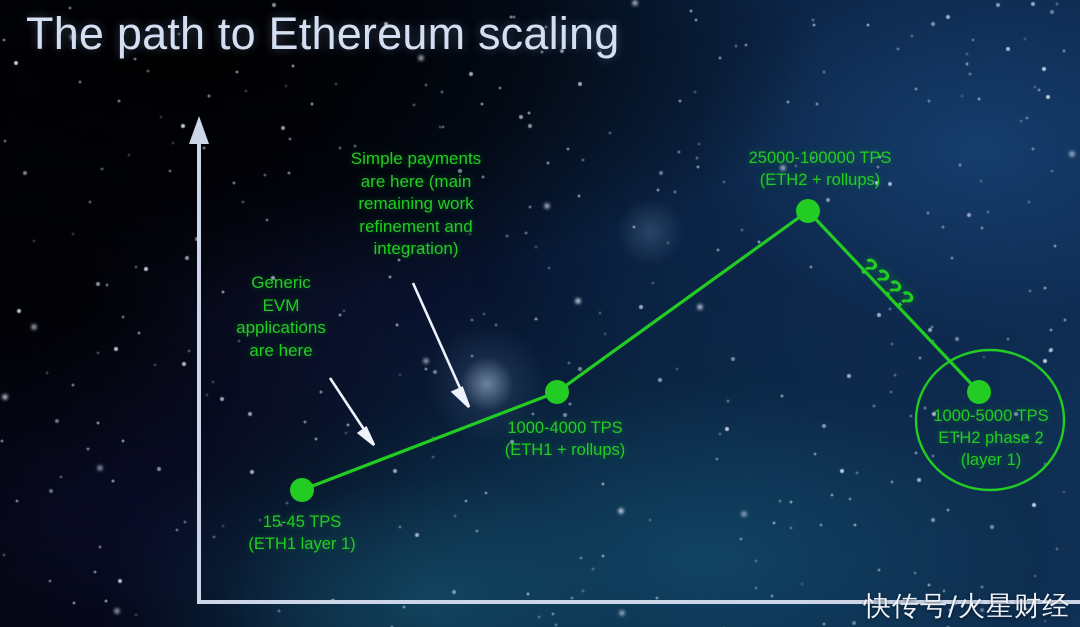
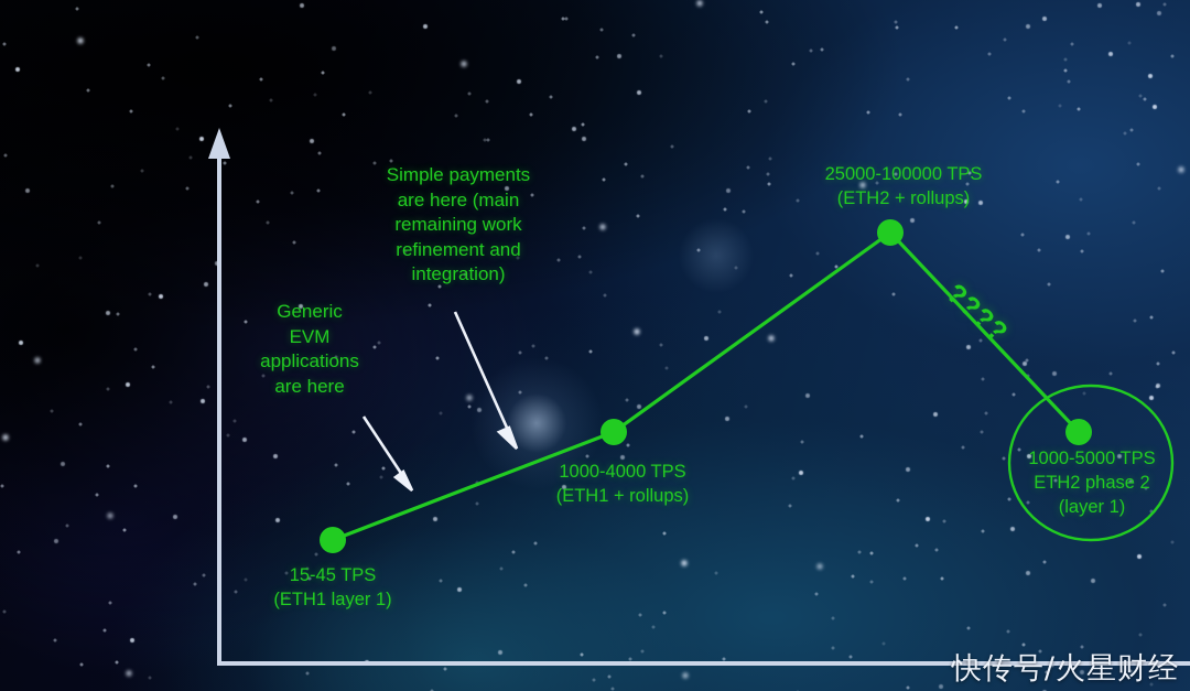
- The path to Ethereum scaling
  Generic
  EVM
  applications
  are here
  Simple payments
  are here (main
  remaining work
  refinement and
  integration)
  15-45 TPS
  (ETH1 layer 1)
  1000-4000 TPS
  (ETH1 + rollups)
  25000-100000 TPS
  (ETH2 + rollups)
  1000-5000 TPS
  ETH2 phase 2
  (layer 1)
  快传号/火星财经
